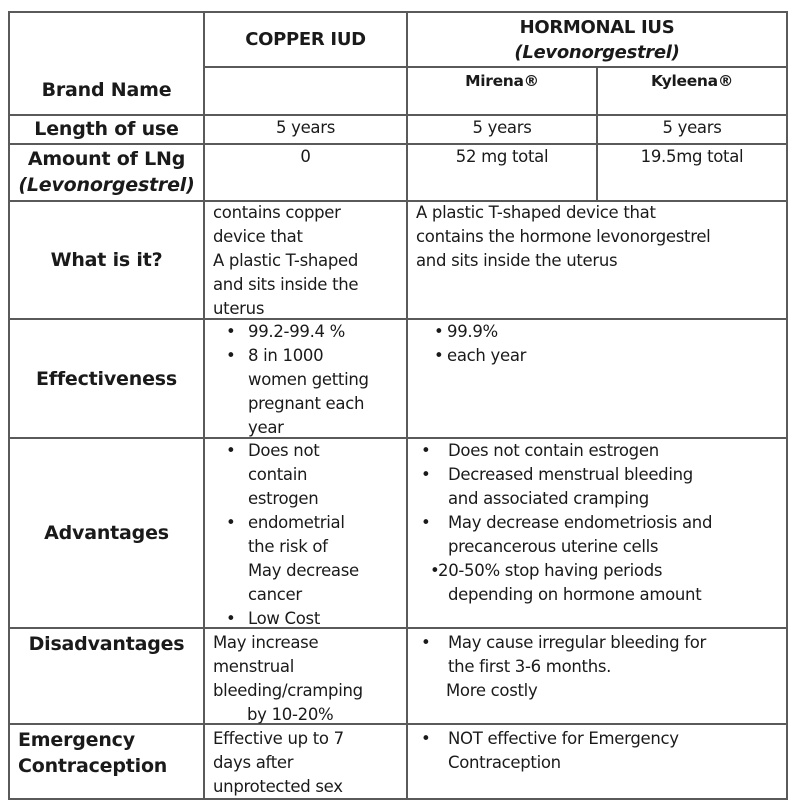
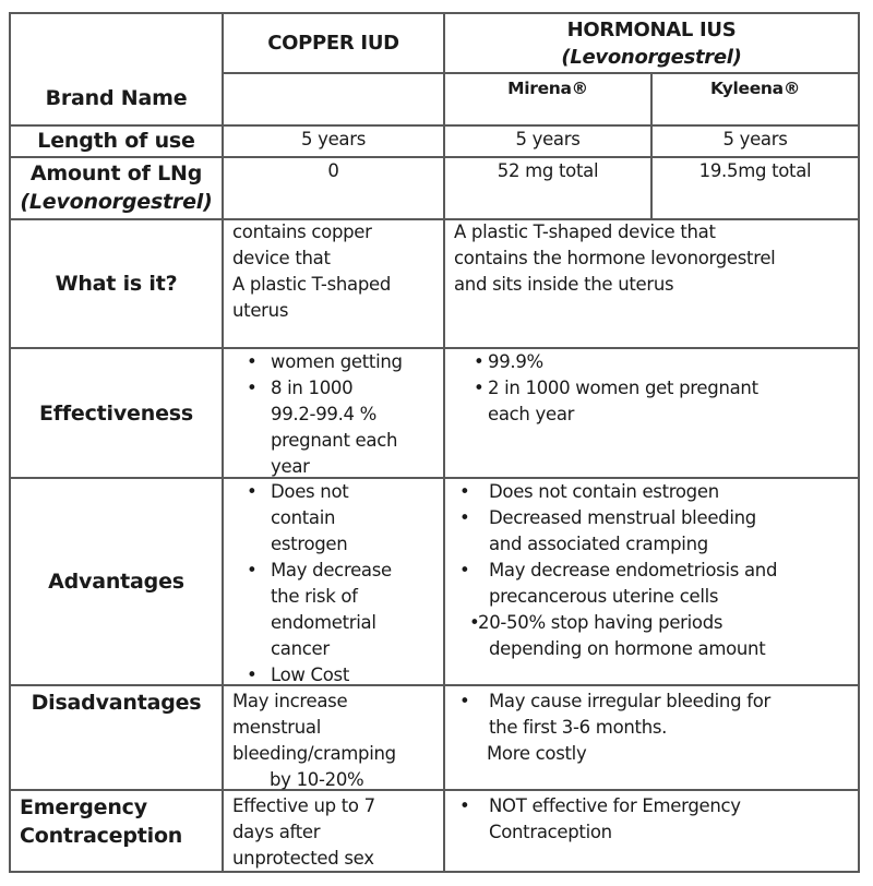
  COPPER IUD
  HORMONAL IUS
  (Levonorgestrel)
  Brand Name
  Mirena®
  Kyleena®
  Length of use
  5 years
  5 years
  5 years
  Amount of LNg
  (Levonorgestrel)
  0
  52 mg total
  19.5mg total
  What is it?
  contains copper
  device that
  A plastic T-shaped
- and sits inside the
  uterus
  A plastic T-shaped device that
  contains the hormone levonorgestrel
  and sits inside the uterus
  Effectiveness
  •
- 99.2-99.4 %
+ women getting
  •
  8 in 1000
- women getting
+ 99.2-99.4 %
  pregnant each
  year
  •
  99.9%
  •
+ 2 in 1000 women get pregnant
  each year
  Advantages
  •
  Does not
  contain
  estrogen
  •
- endometrial
+ May decrease
  the risk of
- May decrease
+ endometrial
  cancer
  •
  Low Cost
  •
  Does not contain estrogen
  •
  Decreased menstrual bleeding
  and associated cramping
  •
  May decrease endometriosis and
  precancerous uterine cells
  •
  20-50% stop having periods
  depending on hormone amount
  Disadvantages
  May increase
  menstrual
  bleeding/cramping
  by 10-20%
  •
  May cause irregular bleeding for
  the first 3-6 months.
  More costly
  Emergency
  Contraception
  Effective up to 7
  days after
  unprotected sex
  •
  NOT effective for Emergency
  Contraception
